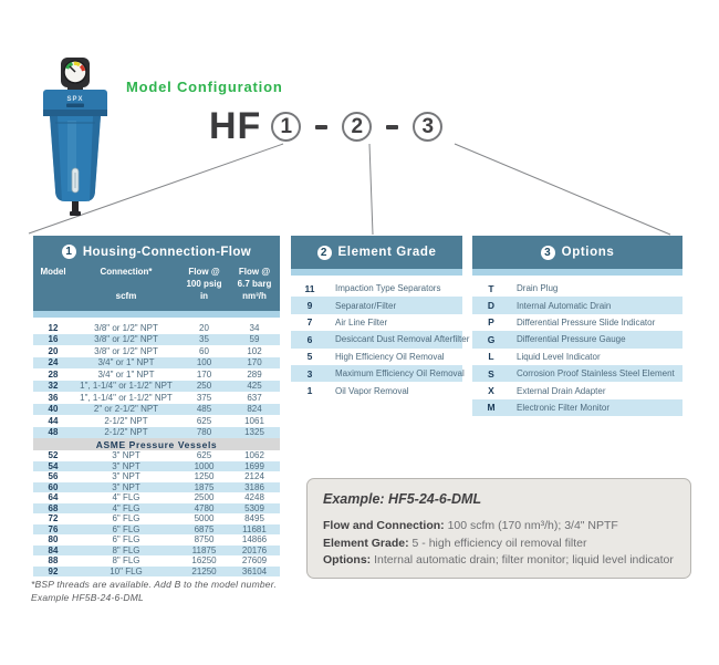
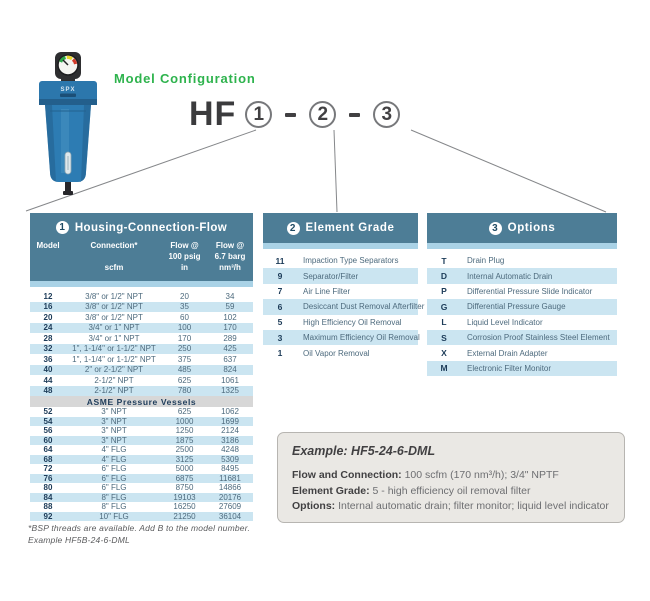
  Model Configuration
  HF
  1
  2
  3
  1
  Housing-Connection-Flow
  Model
  Connection*
  scfm
  Flow @
  100 psig
  in
  Flow @
  6.7 barg
  nm³/h
  12
  3/8" or 1/2" NPT
  20
  34
  16
  3/8" or 1/2" NPT
  35
  59
  20
  3/8" or 1/2" NPT
  60
  102
  24
  3/4" or 1" NPT
  100
  170
  28
  3/4" or 1" NPT
  170
  289
  32
  1", 1-1/4" or 1-1/2" NPT
  250
  425
  36
  1", 1-1/4" or 1-1/2" NPT
  375
  637
  40
  2" or 2-1/2" NPT
  485
  824
  44
  2-1/2" NPT
  625
  1061
  48
  2-1/2" NPT
  780
  1325
  ASME Pressure Vessels
  52
  3" NPT
  625
  1062
  54
  3" NPT
  1000
  1699
  56
  3" NPT
  1250
  2124
  60
  3" NPT
  1875
  3186
  64
  4" FLG
  2500
  4248
  68
  4" FLG
- 4780
+ 3125
  5309
  72
  6" FLG
  5000
  8495
  76
  6" FLG
  6875
  11681
  80
  6" FLG
  8750
  14866
  84
  8" FLG
- 11875
+ 19103
  20176
  88
  8" FLG
  16250
  27609
  92
  10" FLG
  21250
  36104
  2
  Element Grade
  11
  Impaction Type Separators
  9
  Separator/Filter
  7
  Air Line Filter
  6
  Desiccant Dust Removal Afterfilter
  5
  High Efficiency Oil Removal
  3
  Maximum Efficiency Oil Removal
  1
  Oil Vapor Removal
  3
  Options
  T
  Drain Plug
  D
  Internal Automatic Drain
  P
  Differential Pressure Slide Indicator
  G
  Differential Pressure Gauge
  L
  Liquid Level Indicator
  S
  Corrosion Proof Stainless Steel Element
  X
  External Drain Adapter
  M
  Electronic Filter Monitor
  *BSP threads are available. Add B to the model number.
  Example HF5B-24-6-DML
  Example: HF5-24-6-DML
  Flow and Connection: 100 scfm (170 nm³/h); 3/4" NPTF
  Element Grade: 5 - high efficiency oil removal filter
  Options: Internal automatic drain; filter monitor; liquid level indicator
